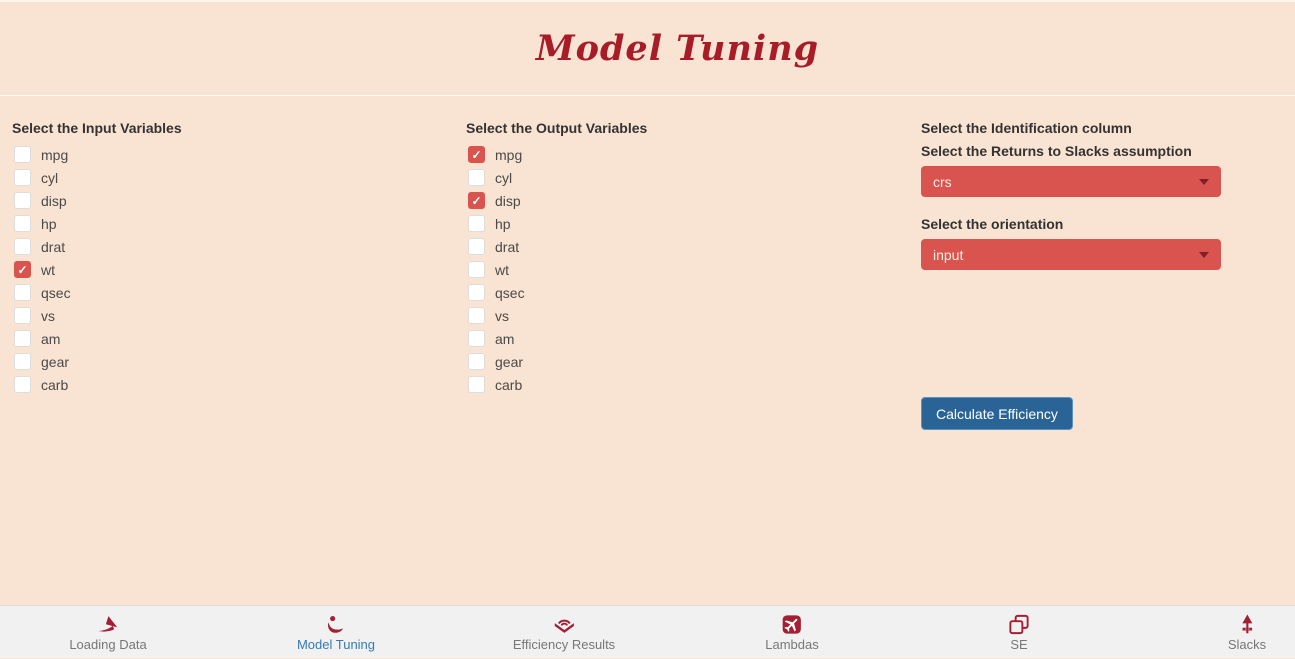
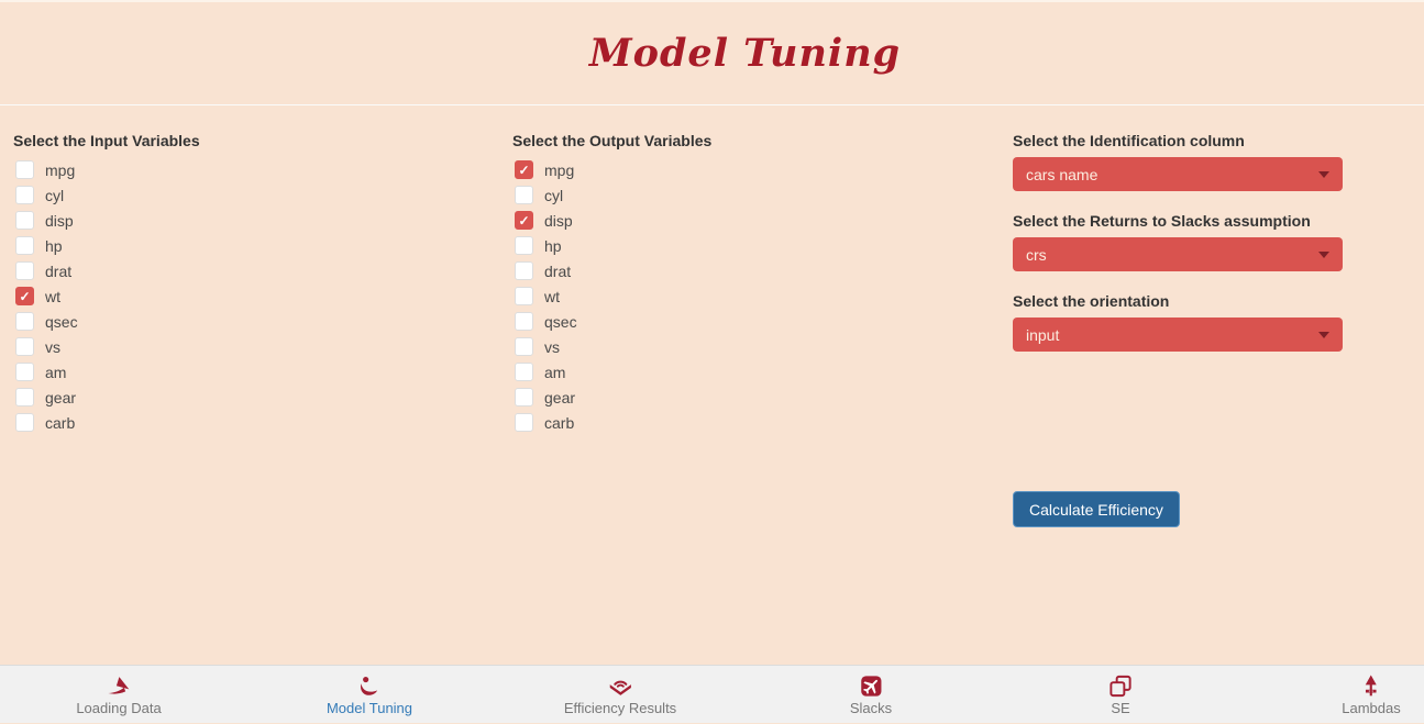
  Model Tuning
  Select the Input Variables
  mpg
  cyl
  disp
  hp
  drat
  ✓
  wt
  qsec
  vs
  am
  gear
  carb
  Select the Output Variables
  ✓
  mpg
  cyl
  ✓
  disp
  hp
  drat
  wt
  qsec
  vs
  am
  gear
  carb
  Select the Identification column
+ cars name
  Select the Returns to Slacks assumption
  crs
  Select the orientation
  input
  Calculate Efficiency
  Loading Data
  Model Tuning
  Efficiency Results
- Lambdas
+ Slacks
  SE
- Slacks
+ Lambdas
